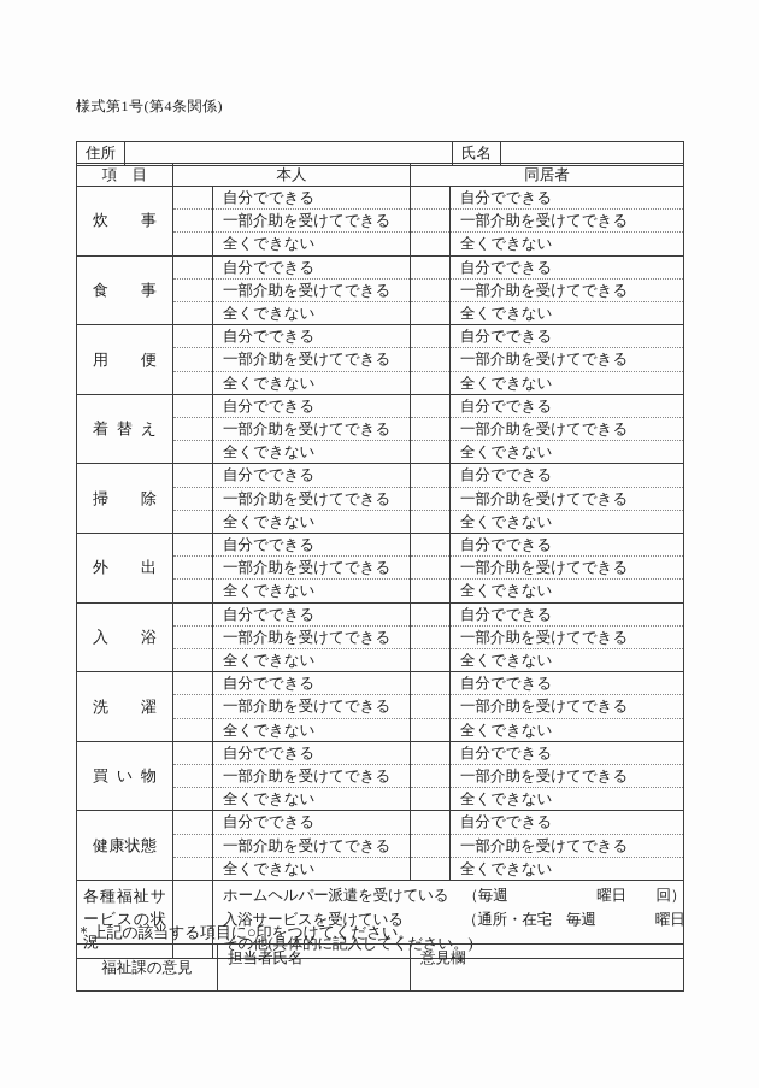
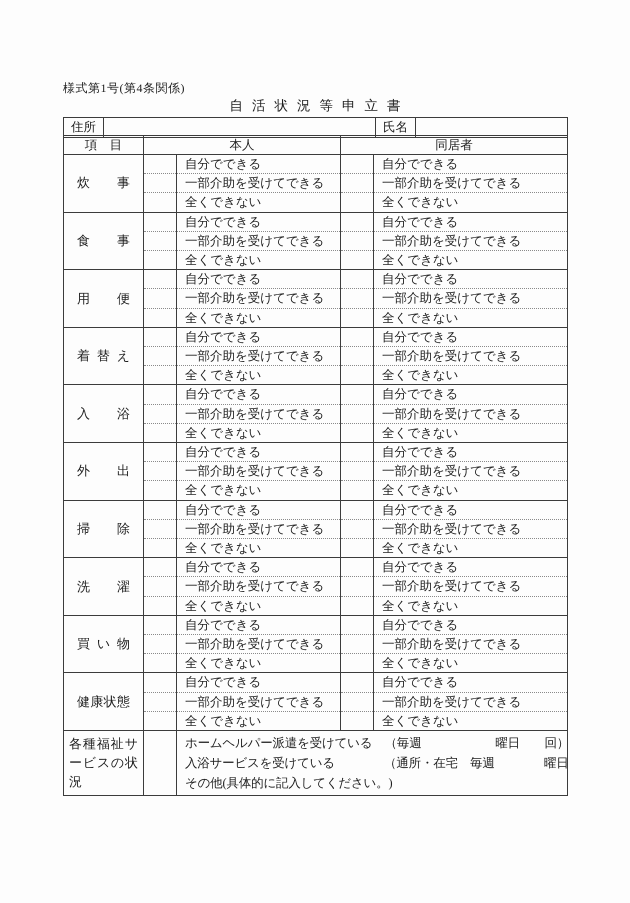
  様式第1号(第4条関係)
+ 自活状況等申立書
  住所		氏名
  項 目	本人	同居者
  炊事		自分でできる		自分でできる
  	一部介助を受けてできる		一部介助を受けてできる
  	全くできない		全くできない
  食事		自分でできる		自分でできる
  	一部介助を受けてできる		一部介助を受けてできる
  	全くできない		全くできない
  用便		自分でできる		自分でできる
  	一部介助を受けてできる		一部介助を受けてできる
  	全くできない		全くできない
  着替え		自分でできる		自分でできる
  	一部介助を受けてできる		一部介助を受けてできる
  	全くできない		全くできない
- 掃除		自分でできる		自分でできる
+ 入浴		自分でできる		自分でできる
  	一部介助を受けてできる		一部介助を受けてできる
  	全くできない		全くできない
  外出		自分でできる		自分でできる
  	一部介助を受けてできる		一部介助を受けてできる
  	全くできない		全くできない
- 入浴		自分でできる		自分でできる
+ 掃除		自分でできる		自分でできる
  	一部介助を受けてできる		一部介助を受けてできる
  	全くできない		全くできない
  洗濯		自分でできる		自分でできる
  	一部介助を受けてできる		一部介助を受けてできる
  	全くできない		全くできない
  買い物		自分でできる		自分でできる
  	一部介助を受けてできる		一部介助を受けてできる
  	全くできない		全くできない
  健康状態		自分でできる		自分でできる
  	一部介助を受けてできる		一部介助を受けてできる
  	全くできない		全くできない
  各種福祉サービスの状況		ホームヘルパー派遣を受けている （毎週 曜日 回） 入浴サービスを受けている （通所・在宅 毎週 曜日 その他(具体的に記入してください。)
- ＊上記の該当する項目に○印をつけてください。
- 福祉課の意見	担当者氏名	意見欄
